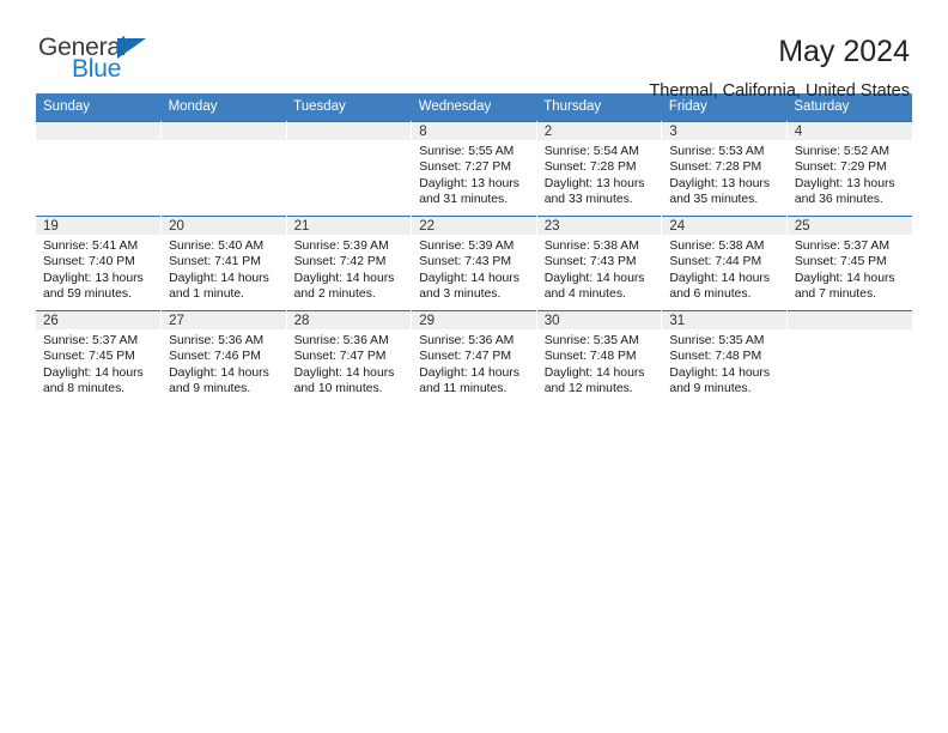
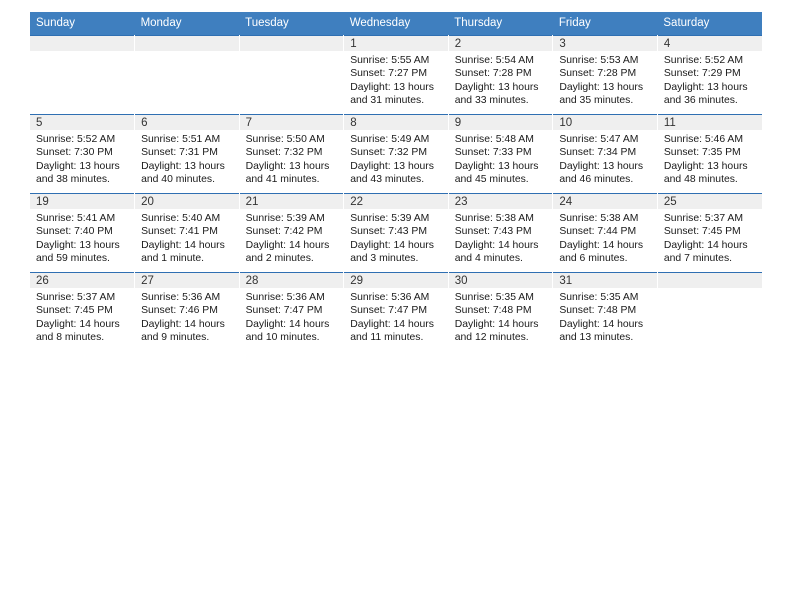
- General
- Blue
- May 2024
- Thermal, California, United States
  Sunday	Monday	Tuesday	Wednesday	Thursday	Friday	Saturday
- 			8Sunrise: 5:55 AMSunset: 7:27 PMDaylight: 13 hours and 31 minutes.	2Sunrise: 5:54 AMSunset: 7:28 PMDaylight: 13 hours and 33 minutes.	3Sunrise: 5:53 AMSunset: 7:28 PMDaylight: 13 hours and 35 minutes.	4Sunrise: 5:52 AMSunset: 7:29 PMDaylight: 13 hours and 36 minutes.
+ 			1Sunrise: 5:55 AMSunset: 7:27 PMDaylight: 13 hours and 31 minutes.	2Sunrise: 5:54 AMSunset: 7:28 PMDaylight: 13 hours and 33 minutes.	3Sunrise: 5:53 AMSunset: 7:28 PMDaylight: 13 hours and 35 minutes.	4Sunrise: 5:52 AMSunset: 7:29 PMDaylight: 13 hours and 36 minutes.
+ 5Sunrise: 5:52 AMSunset: 7:30 PMDaylight: 13 hours and 38 minutes.	6Sunrise: 5:51 AMSunset: 7:31 PMDaylight: 13 hours and 40 minutes.	7Sunrise: 5:50 AMSunset: 7:32 PMDaylight: 13 hours and 41 minutes.	8Sunrise: 5:49 AMSunset: 7:32 PMDaylight: 13 hours and 43 minutes.	9Sunrise: 5:48 AMSunset: 7:33 PMDaylight: 13 hours and 45 minutes.	10Sunrise: 5:47 AMSunset: 7:34 PMDaylight: 13 hours and 46 minutes.	11Sunrise: 5:46 AMSunset: 7:35 PMDaylight: 13 hours and 48 minutes.
  19Sunrise: 5:41 AMSunset: 7:40 PMDaylight: 13 hours and 59 minutes.	20Sunrise: 5:40 AMSunset: 7:41 PMDaylight: 14 hours and 1 minute.	21Sunrise: 5:39 AMSunset: 7:42 PMDaylight: 14 hours and 2 minutes.	22Sunrise: 5:39 AMSunset: 7:43 PMDaylight: 14 hours and 3 minutes.	23Sunrise: 5:38 AMSunset: 7:43 PMDaylight: 14 hours and 4 minutes.	24Sunrise: 5:38 AMSunset: 7:44 PMDaylight: 14 hours and 6 minutes.	25Sunrise: 5:37 AMSunset: 7:45 PMDaylight: 14 hours and 7 minutes.
- 26Sunrise: 5:37 AMSunset: 7:45 PMDaylight: 14 hours and 8 minutes.	27Sunrise: 5:36 AMSunset: 7:46 PMDaylight: 14 hours and 9 minutes.	28Sunrise: 5:36 AMSunset: 7:47 PMDaylight: 14 hours and 10 minutes.	29Sunrise: 5:36 AMSunset: 7:47 PMDaylight: 14 hours and 11 minutes.	30Sunrise: 5:35 AMSunset: 7:48 PMDaylight: 14 hours and 12 minutes.	31Sunrise: 5:35 AMSunset: 7:48 PMDaylight: 14 hours and 9 minutes.
+ 26Sunrise: 5:37 AMSunset: 7:45 PMDaylight: 14 hours and 8 minutes.	27Sunrise: 5:36 AMSunset: 7:46 PMDaylight: 14 hours and 9 minutes.	28Sunrise: 5:36 AMSunset: 7:47 PMDaylight: 14 hours and 10 minutes.	29Sunrise: 5:36 AMSunset: 7:47 PMDaylight: 14 hours and 11 minutes.	30Sunrise: 5:35 AMSunset: 7:48 PMDaylight: 14 hours and 12 minutes.	31Sunrise: 5:35 AMSunset: 7:48 PMDaylight: 14 hours and 13 minutes.
